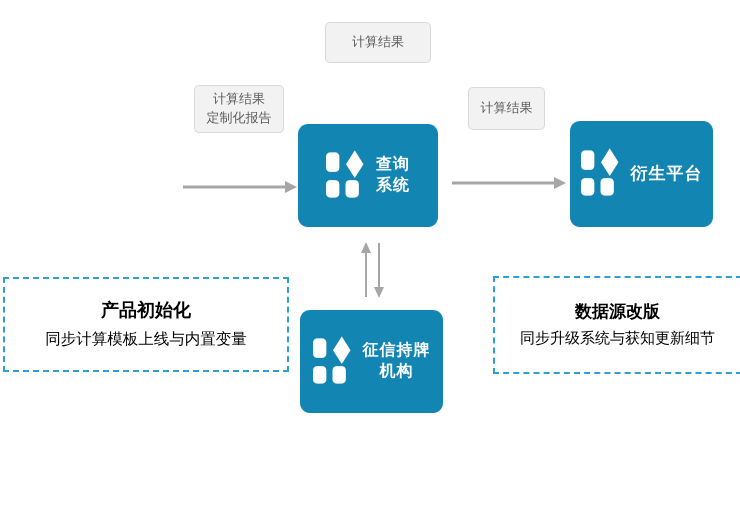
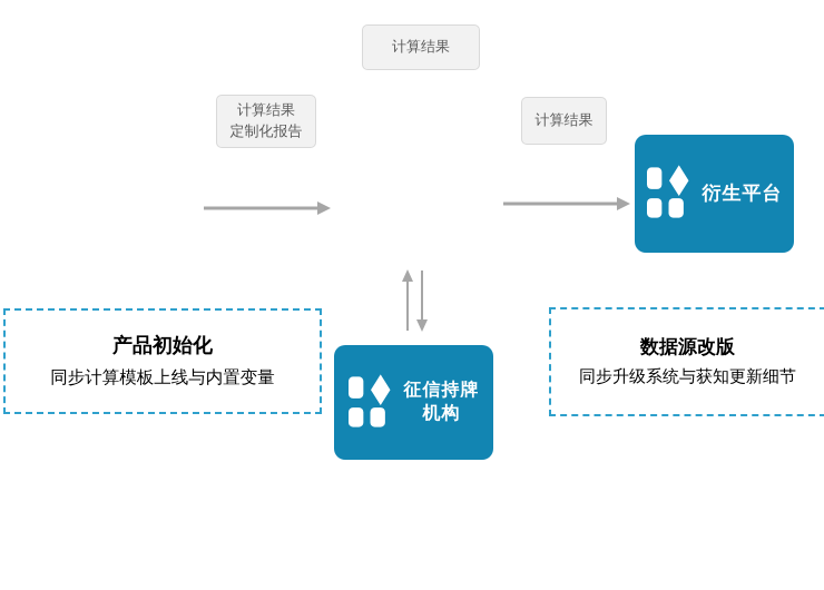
  计算结果
  计算结果
  定制化报告
  计算结果
- 查询
- 系统
  衍生平台
  征信持牌
  机构
  产品初始化
  同步计算模板上线与内置变量
  数据源改版
  同步升级系统与获知更新细节
